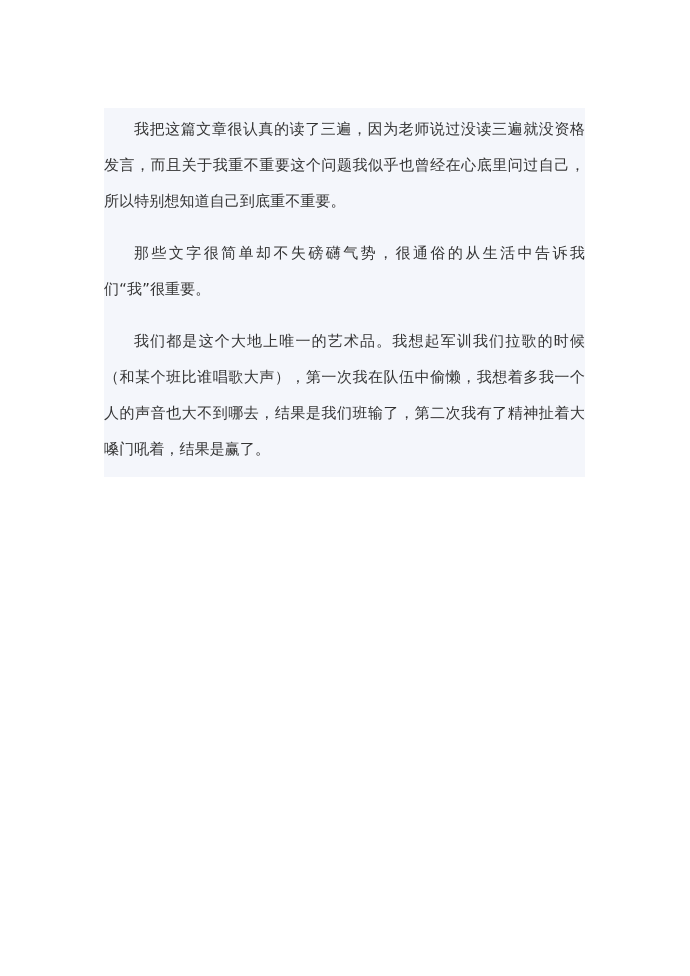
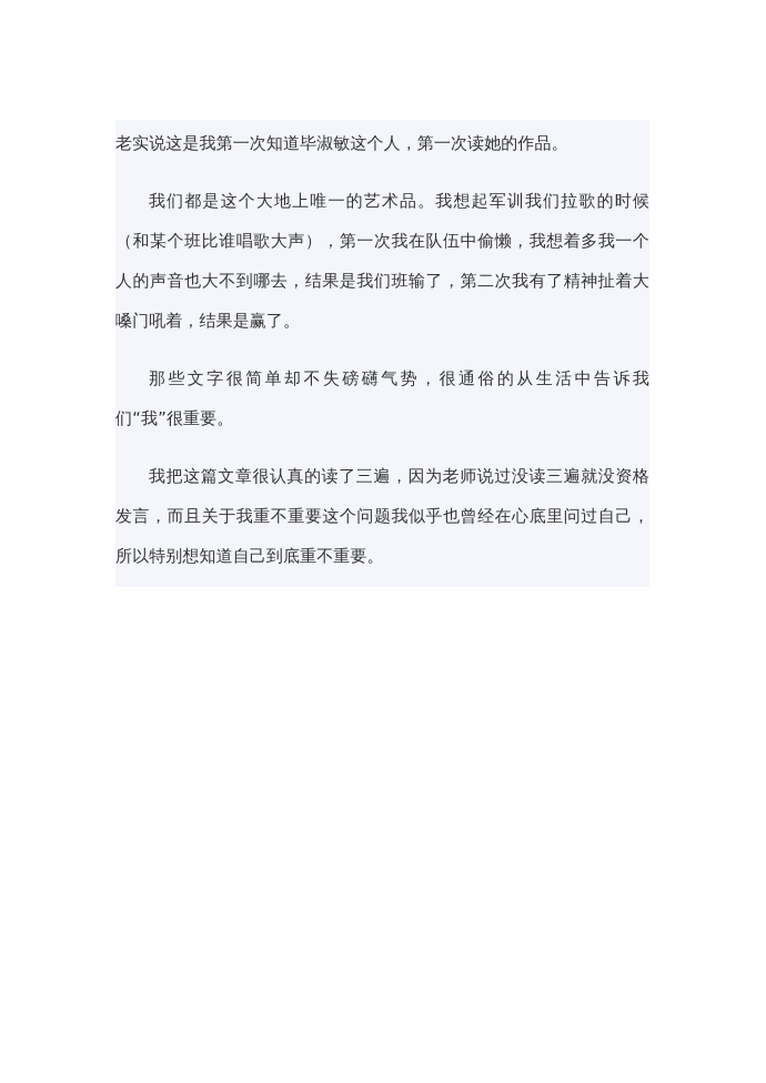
+ 老实说这是我第一次知道毕淑敏这个人，第一次读她的作品。
- 我把这篇文章很认真的读了三遍，因为老师说过没读三遍就没资格发言，而且关于我重不重要这个问题我似乎也曾经在心底里问过自己，所以特别想知道自己到底重不重要。
+ 我们都是这个大地上唯一的艺术品。我想起军训我们拉歌的时候（和某个班比谁唱歌大声），第一次我在队伍中偷懒，我想着多我一个人的声音也大不到哪去，结果是我们班输了，第二次我有了精神扯着大嗓门吼着，结果是赢了。
  那些文字很简单却不失磅礴气势，很通俗的从生活中告诉我们“我”很重要。
- 我们都是这个大地上唯一的艺术品。我想起军训我们拉歌的时候（和某个班比谁唱歌大声），第一次我在队伍中偷懒，我想着多我一个人的声音也大不到哪去，结果是我们班输了，第二次我有了精神扯着大嗓门吼着，结果是赢了。
+ 我把这篇文章很认真的读了三遍，因为老师说过没读三遍就没资格发言，而且关于我重不重要这个问题我似乎也曾经在心底里问过自己，所以特别想知道自己到底重不重要。
